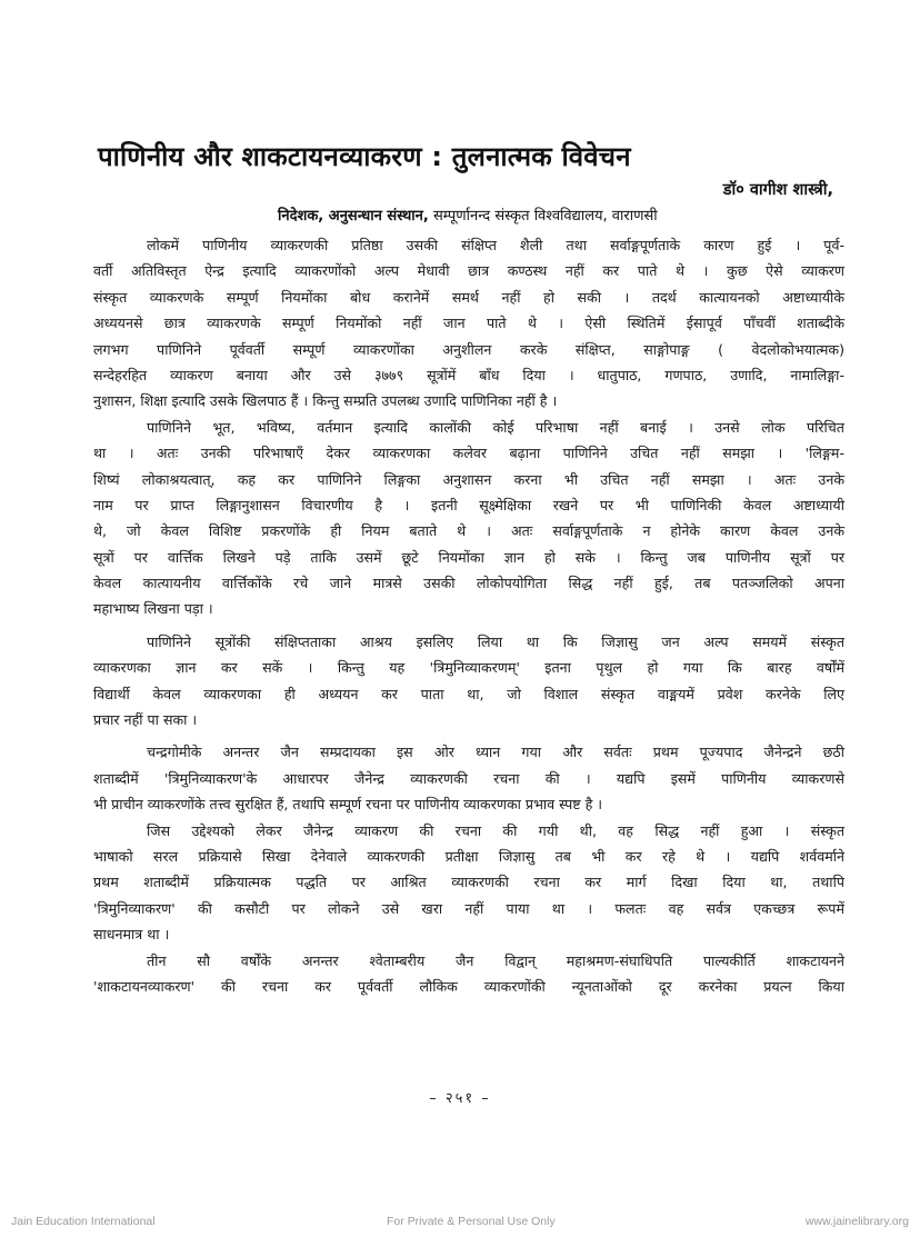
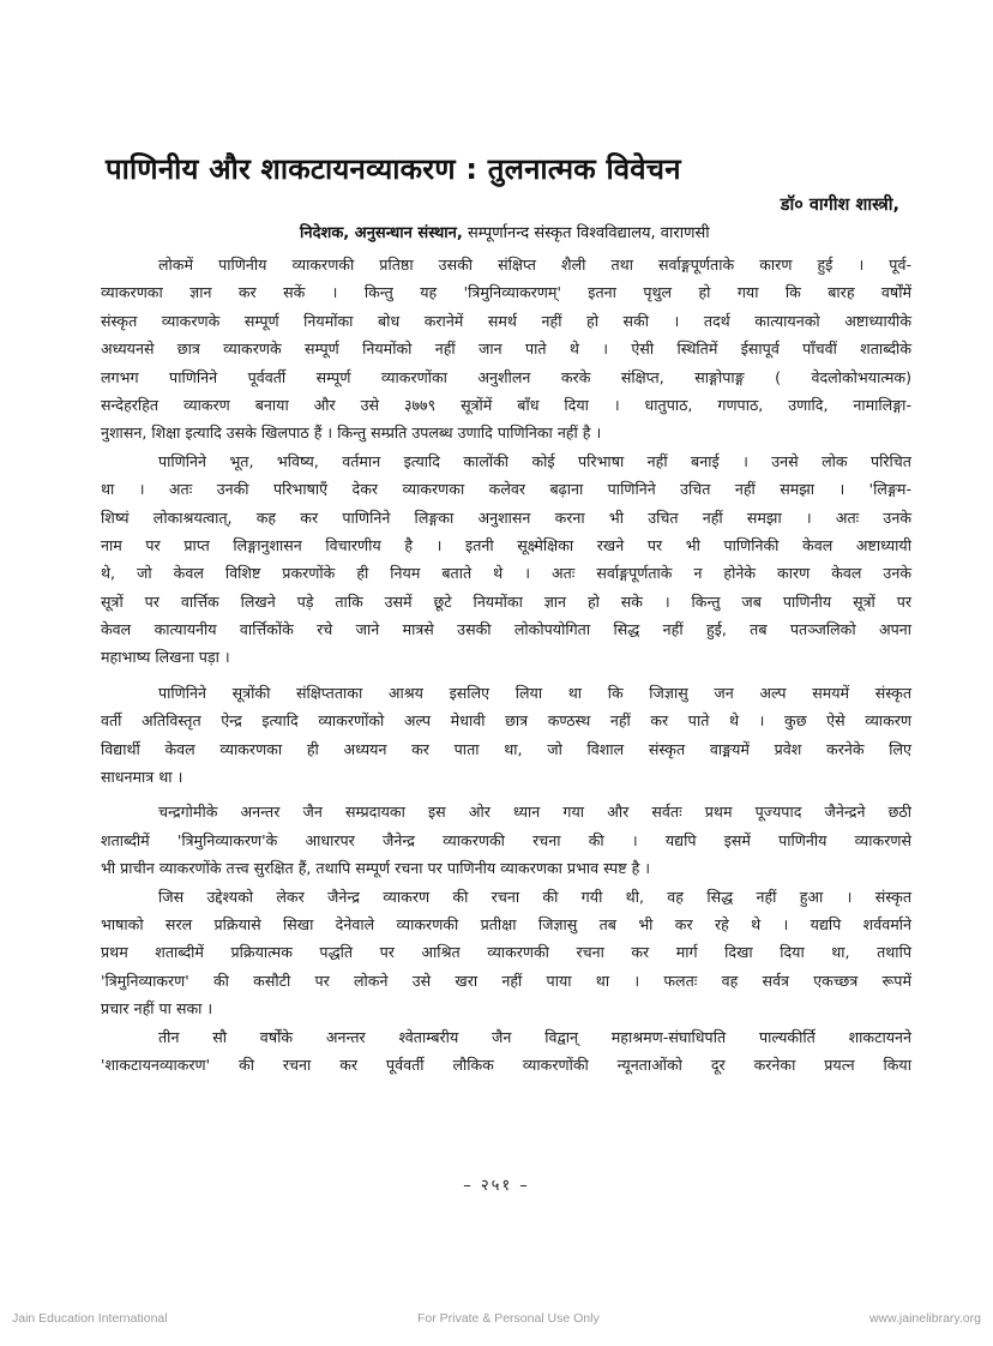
  पाणिनीय और शाकटायनव्याकरण : तुलनात्मक विवेचन
  डॉ० वागीश शास्त्री,
  निदेशक, अनुसन्धान संस्थान, सम्पूर्णानन्द संस्कृत विश्वविद्यालय, वाराणसी
  लोकमें पाणिनीय व्याकरणकी प्रतिष्ठा उसकी संक्षिप्त शैली तथा सर्वाङ्गपूर्णताके कारण हुई । पूर्व-
- वर्ती अतिविस्तृत ऐन्द्र इत्यादि व्याकरणोंको अल्प मेधावी छात्र कण्ठस्थ नहीं कर पाते थे । कुछ ऐसे व्याकरण
+ व्याकरणका ज्ञान कर सकें । किन्तु यह 'त्रिमुनिव्याकरणम्' इतना पृथुल हो गया कि बारह वर्षोंमें
  संस्कृत व्याकरणके सम्पूर्ण नियमोंका बोध करानेमें समर्थ नहीं हो सकी । तदर्थ कात्यायनको अष्टाध्यायीके
  अध्ययनसे छात्र व्याकरणके सम्पूर्ण नियमोंको नहीं जान पाते थे । ऐसी स्थितिमें ईसापूर्व पाँचवीं शताब्दीके
  लगभग पाणिनिने पूर्ववर्ती सम्पूर्ण व्याकरणोंका अनुशीलन करके संक्षिप्त, साङ्गोपाङ्ग ( वेदलोकोभयात्मक)
  सन्देहरहित व्याकरण बनाया और उसे ३७७९ सूत्रोंमें बाँध दिया । धातुपाठ, गणपाठ, उणादि, नामालिङ्गा-
  नुशासन, शिक्षा इत्यादि उसके खिलपाठ हैं । किन्तु सम्प्रति उपलब्ध उणादि पाणिनिका नहीं है ।
  पाणिनिने भूत, भविष्य, वर्तमान इत्यादि कालोंकी कोई परिभाषा नहीं बनाई । उनसे लोक परिचित
  था । अतः उनकी परिभाषाएँ देकर व्याकरणका कलेवर बढ़ाना पाणिनिने उचित नहीं समझा । 'लिङ्गम-
  शिष्यं लोकाश्रयत्वात्, कह कर पाणिनिने लिङ्गका अनुशासन करना भी उचित नहीं समझा । अतः उनके
  नाम पर प्राप्त लिङ्गानुशासन विचारणीय है । इतनी सूक्ष्मेक्षिका रखने पर भी पाणिनिकी केवल अष्टाध्यायी
  थे, जो केवल विशिष्ट प्रकरणोंके ही नियम बताते थे । अतः सर्वाङ्गपूर्णताके न होनेके कारण केवल उनके
  सूत्रों पर वार्त्तिक लिखने पड़े ताकि उसमें छूटे नियमोंका ज्ञान हो सके । किन्तु जब पाणिनीय सूत्रों पर
  केवल कात्यायनीय वार्त्तिकोंके रचे जाने मात्रसे उसकी लोकोपयोगिता सिद्ध नहीं हुई, तब पतञ्जलिको अपना
  महाभाष्य लिखना पड़ा ।
  पाणिनिने सूत्रोंकी संक्षिप्तताका आश्रय इसलिए लिया था कि जिज्ञासु जन अल्प समयमें संस्कृत
- व्याकरणका ज्ञान कर सकें । किन्तु यह 'त्रिमुनिव्याकरणम्' इतना पृथुल हो गया कि बारह वर्षोंमें
+ वर्ती अतिविस्तृत ऐन्द्र इत्यादि व्याकरणोंको अल्प मेधावी छात्र कण्ठस्थ नहीं कर पाते थे । कुछ ऐसे व्याकरण
  विद्यार्थी केवल व्याकरणका ही अध्ययन कर पाता था, जो विशाल संस्कृत वाङ्मयमें प्रवेश करनेके लिए
- प्रचार नहीं पा सका ।
+ साधनमात्र था ।
  चन्द्रगोमीके अनन्तर जैन सम्प्रदायका इस ओर ध्यान गया और सर्वतः प्रथम पूज्यपाद जैनेन्द्रने छठी
  शताब्दीमें 'त्रिमुनिव्याकरण'के आधारपर जैनेन्द्र व्याकरणकी रचना की । यद्यपि इसमें पाणिनीय व्याकरणसे
  भी प्राचीन व्याकरणोंके तत्त्व सुरक्षित हैं, तथापि सम्पूर्ण रचना पर पाणिनीय व्याकरणका प्रभाव स्पष्ट है ।
  जिस उद्देश्यको लेकर जैनेन्द्र व्याकरण की रचना की गयी थी, वह सिद्ध नहीं हुआ । संस्कृत
  भाषाको सरल प्रक्रियासे सिखा देनेवाले व्याकरणकी प्रतीक्षा जिज्ञासु तब भी कर रहे थे । यद्यपि शर्ववर्माने
  प्रथम शताब्दीमें प्रक्रियात्मक पद्धति पर आश्रित व्याकरणकी रचना कर मार्ग दिखा दिया था, तथापि
  'त्रिमुनिव्याकरण' की कसौटी पर लोकने उसे खरा नहीं पाया था । फलतः वह सर्वत्र एकच्छत्र रूपमें
- साधनमात्र था ।
+ प्रचार नहीं पा सका ।
  तीन सौ वर्षोंके अनन्तर श्वेताम्बरीय जैन विद्वान् महाश्रमण-संघाधिपति पाल्यकीर्ति शाकटायनने
  'शाकटायनव्याकरण' की रचना कर पूर्ववर्ती लौकिक व्याकरणोंकी न्यूनताओंको दूर करनेका प्रयत्न किया
  – २५१ –
  Jain Education International
  For Private & Personal Use Only
  www.jainelibrary.org
